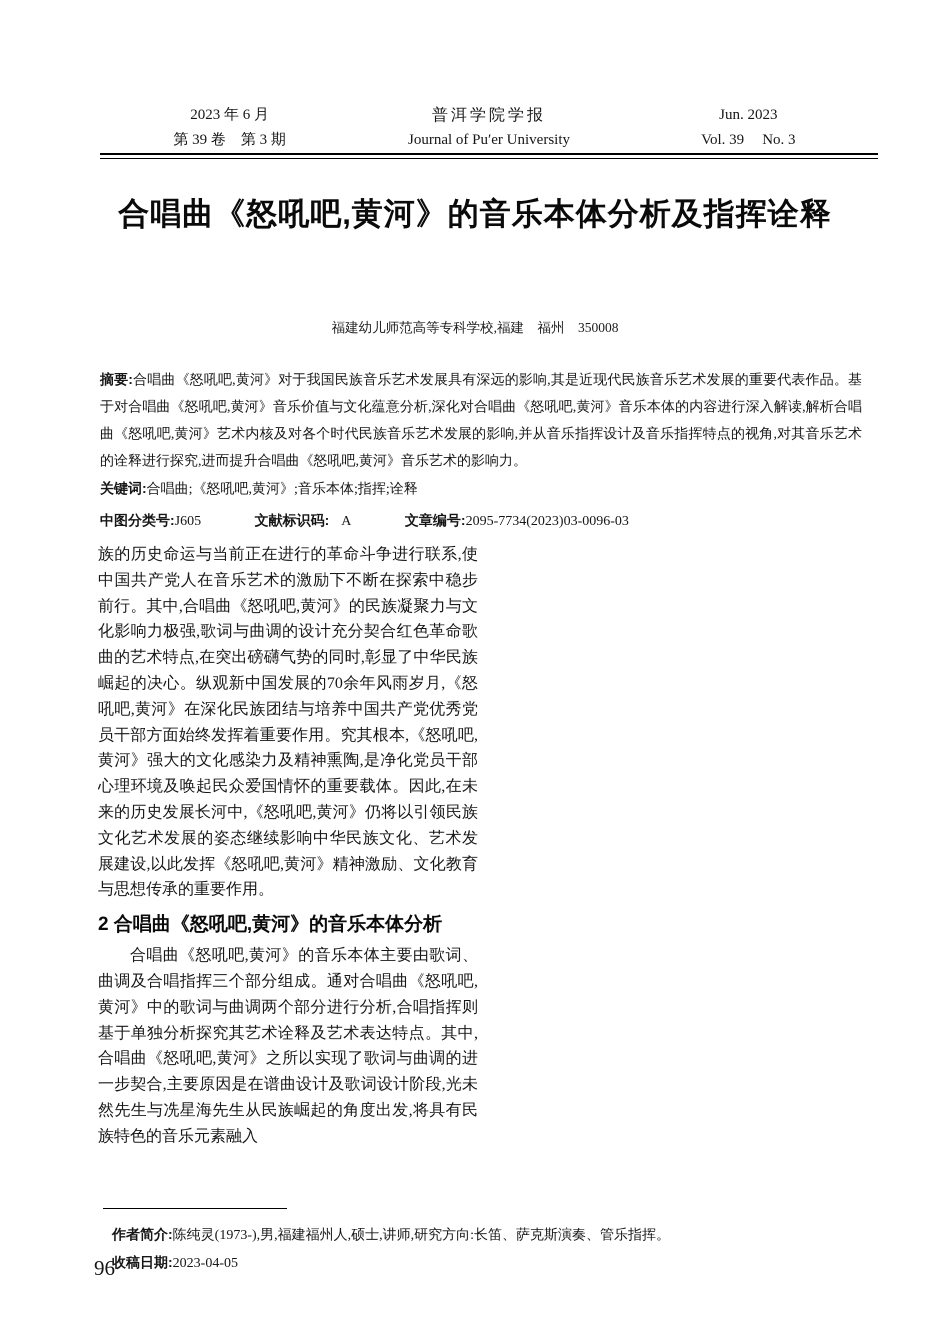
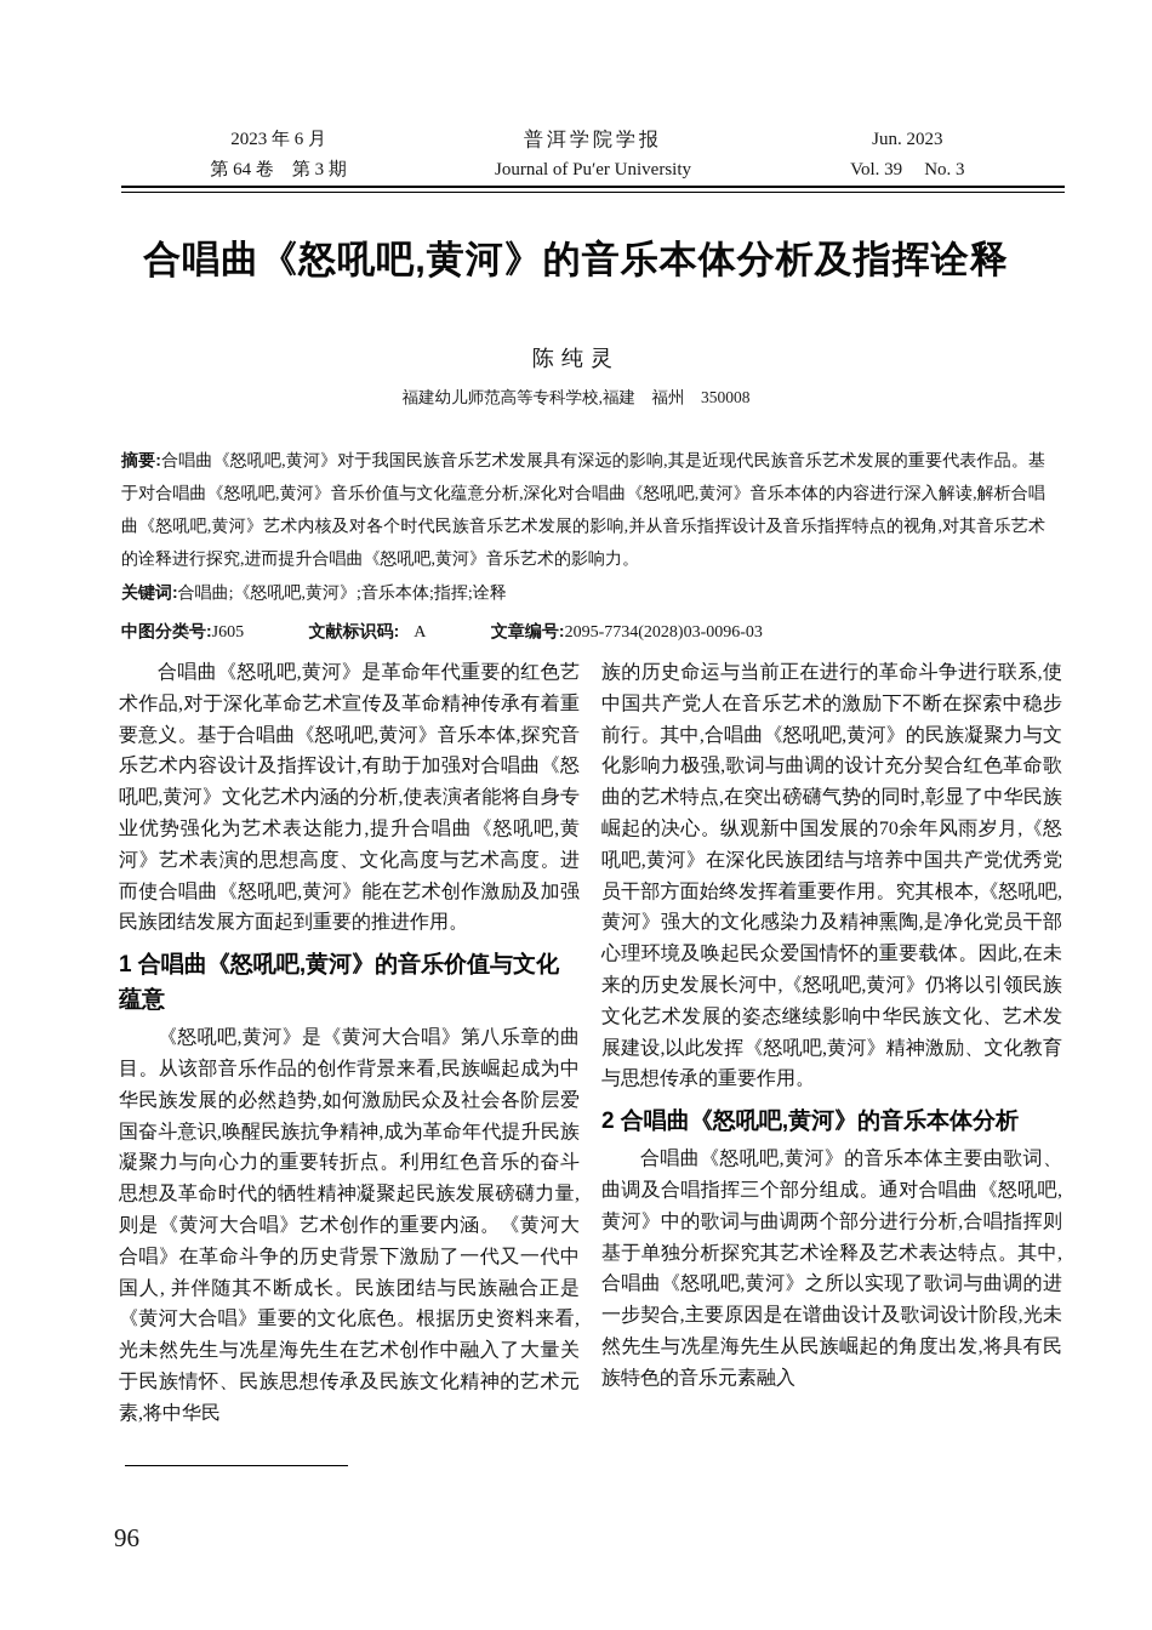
  2023 年 6 月
- 第 39 卷 第 3 期
+ 第 64 卷 第 3 期
  普洱学院学报
  Journal of Pu′er University
  Jun. 2023
  Vol. 39 No. 3
  合唱曲《怒吼吧,黄河》的音乐本体分析及指挥诠释
+ 陈纯灵
  福建幼儿师范高等专科学校,福建 福州 350008
  摘要:合唱曲《怒吼吧,黄河》对于我国民族音乐艺术发展具有深远的影响,其是近现代民族音乐艺术发展的重要代表作品。基于对合唱曲《怒吼吧,黄河》音乐价值与文化蕴意分析,深化对合唱曲《怒吼吧,黄河》音乐本体的内容进行深入解读,解析合唱曲《怒吼吧,黄河》艺术内核及对各个时代民族音乐艺术发展的影响,并从音乐指挥设计及音乐指挥特点的视角,对其音乐艺术的诠释进行探究,进而提升合唱曲《怒吼吧,黄河》音乐艺术的影响力。
  关键词:合唱曲;《怒吼吧,黄河》;音乐本体;指挥;诠释
- 中图分类号:J605 文献标识码: A 文章编号:2095-7734(2023)03-0096-03
+ 中图分类号:J605 文献标识码: A 文章编号:2095-7734(2028)03-0096-03
+ 合唱曲《怒吼吧,黄河》是革命年代重要的红色艺术作品,对于深化革命艺术宣传及革命精神传承有着重要意义。基于合唱曲《怒吼吧,黄河》音乐本体,探究音乐艺术内容设计及指挥设计,有助于加强对合唱曲《怒吼吧,黄河》文化艺术内涵的分析,使表演者能将自身专业优势强化为艺术表达能力,提升合唱曲《怒吼吧,黄河》艺术表演的思想高度、文化高度与艺术高度。进而使合唱曲《怒吼吧,黄河》能在艺术创作激励及加强民族团结发展方面起到重要的推进作用。
+ 1 合唱曲《怒吼吧,黄河》的音乐价值与文化蕴意
+ 《怒吼吧,黄河》是《黄河大合唱》第八乐章的曲目。从该部音乐作品的创作背景来看,民族崛起成为中华民族发展的必然趋势,如何激励民众及社会各阶层爱国奋斗意识,唤醒民族抗争精神,成为革命年代提升民族凝聚力与向心力的重要转折点。利用红色音乐的奋斗思想及革命时代的牺牲精神凝聚起民族发展磅礴力量,则是《黄河大合唱》艺术创作的重要内涵。《黄河大合唱》在革命斗争的历史背景下激励了一代又一代中国人, 并伴随其不断成长。民族团结与民族融合正是《黄河大合唱》重要的文化底色。根据历史资料来看,光未然先生与冼星海先生在艺术创作中融入了大量关于民族情怀、民族思想传承及民族文化精神的艺术元素,将中华民
  族的历史命运与当前正在进行的革命斗争进行联系,使中国共产党人在音乐艺术的激励下不断在探索中稳步前行。其中,合唱曲《怒吼吧,黄河》的民族凝聚力与文化影响力极强,歌词与曲调的设计充分契合红色革命歌曲的艺术特点,在突出磅礴气势的同时,彰显了中华民族崛起的决心。纵观新中国发展的70余年风雨岁月,《怒吼吧,黄河》在深化民族团结与培养中国共产党优秀党员干部方面始终发挥着重要作用。究其根本,《怒吼吧,黄河》强大的文化感染力及精神熏陶,是净化党员干部心理环境及唤起民众爱国情怀的重要载体。因此,在未来的历史发展长河中,《怒吼吧,黄河》仍将以引领民族文化艺术发展的姿态继续影响中华民族文化、艺术发展建设,以此发挥《怒吼吧,黄河》精神激励、文化教育与思想传承的重要作用。
  2 合唱曲《怒吼吧,黄河》的音乐本体分析
  合唱曲《怒吼吧,黄河》的音乐本体主要由歌词、曲调及合唱指挥三个部分组成。通对合唱曲《怒吼吧,黄河》中的歌词与曲调两个部分进行分析,合唱指挥则基于单独分析探究其艺术诠释及艺术表达特点。其中,合唱曲《怒吼吧,黄河》之所以实现了歌词与曲调的进一步契合,主要原因是在谱曲设计及歌词设计阶段,光未然先生与冼星海先生从民族崛起的角度出发,将具有民族特色的音乐元素融入
- 作者简介:陈纯灵(1973-),男,福建福州人,硕士,讲师,研究方向:长笛、萨克斯演奏、管乐指挥。
- 收稿日期:2023-04-05
  96
